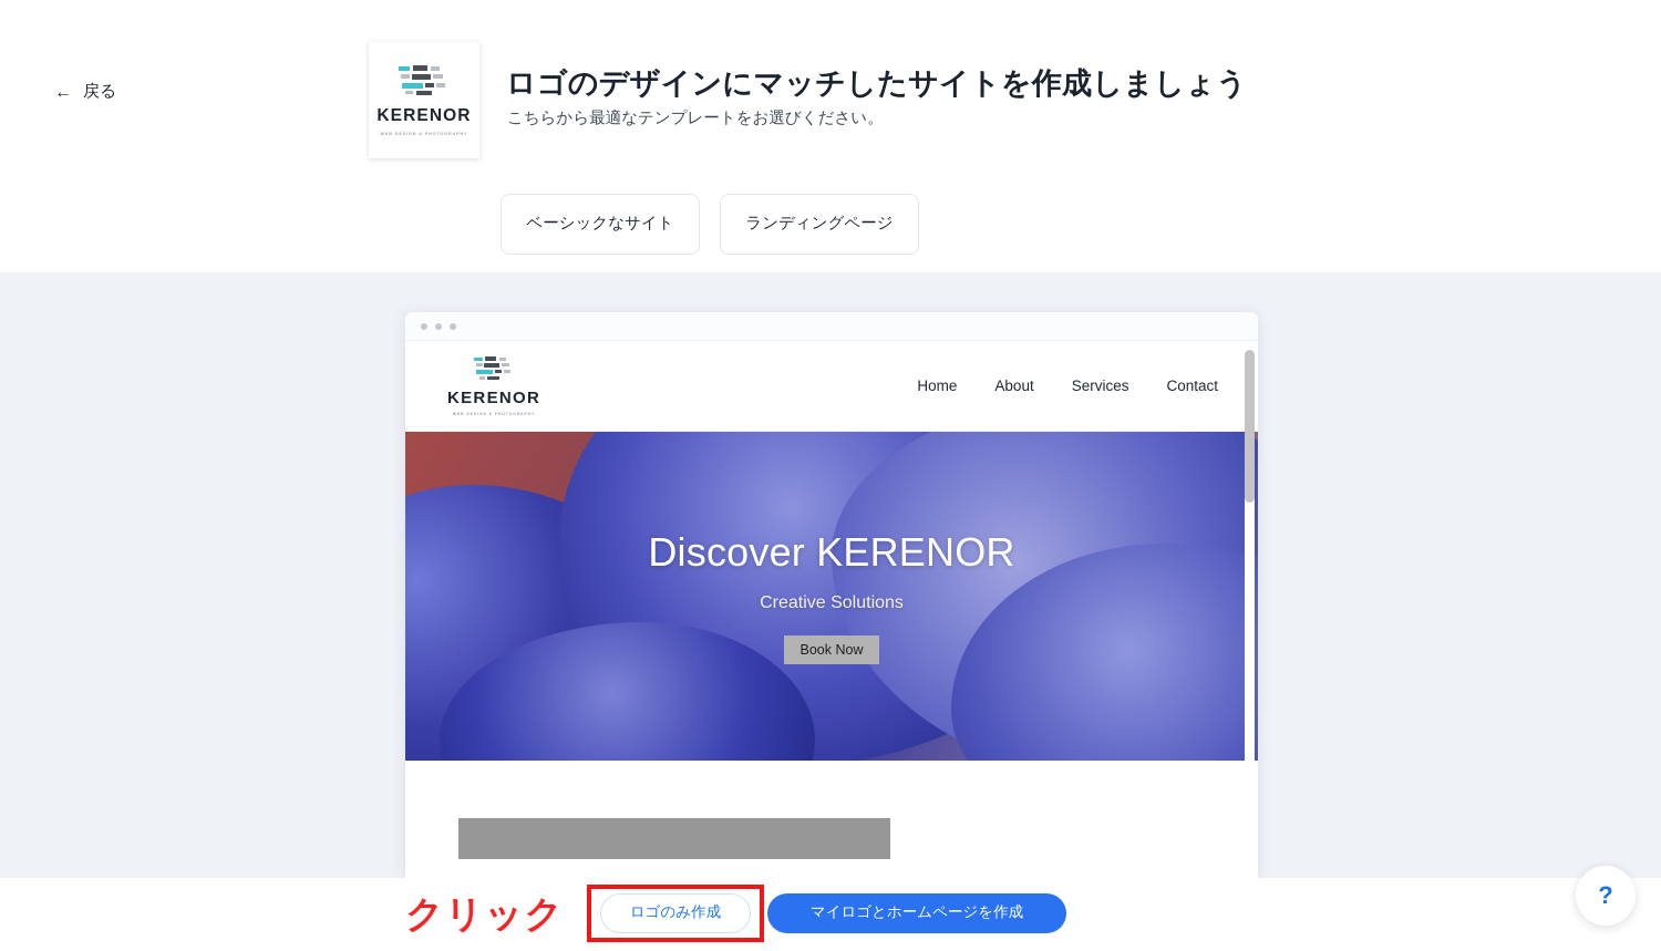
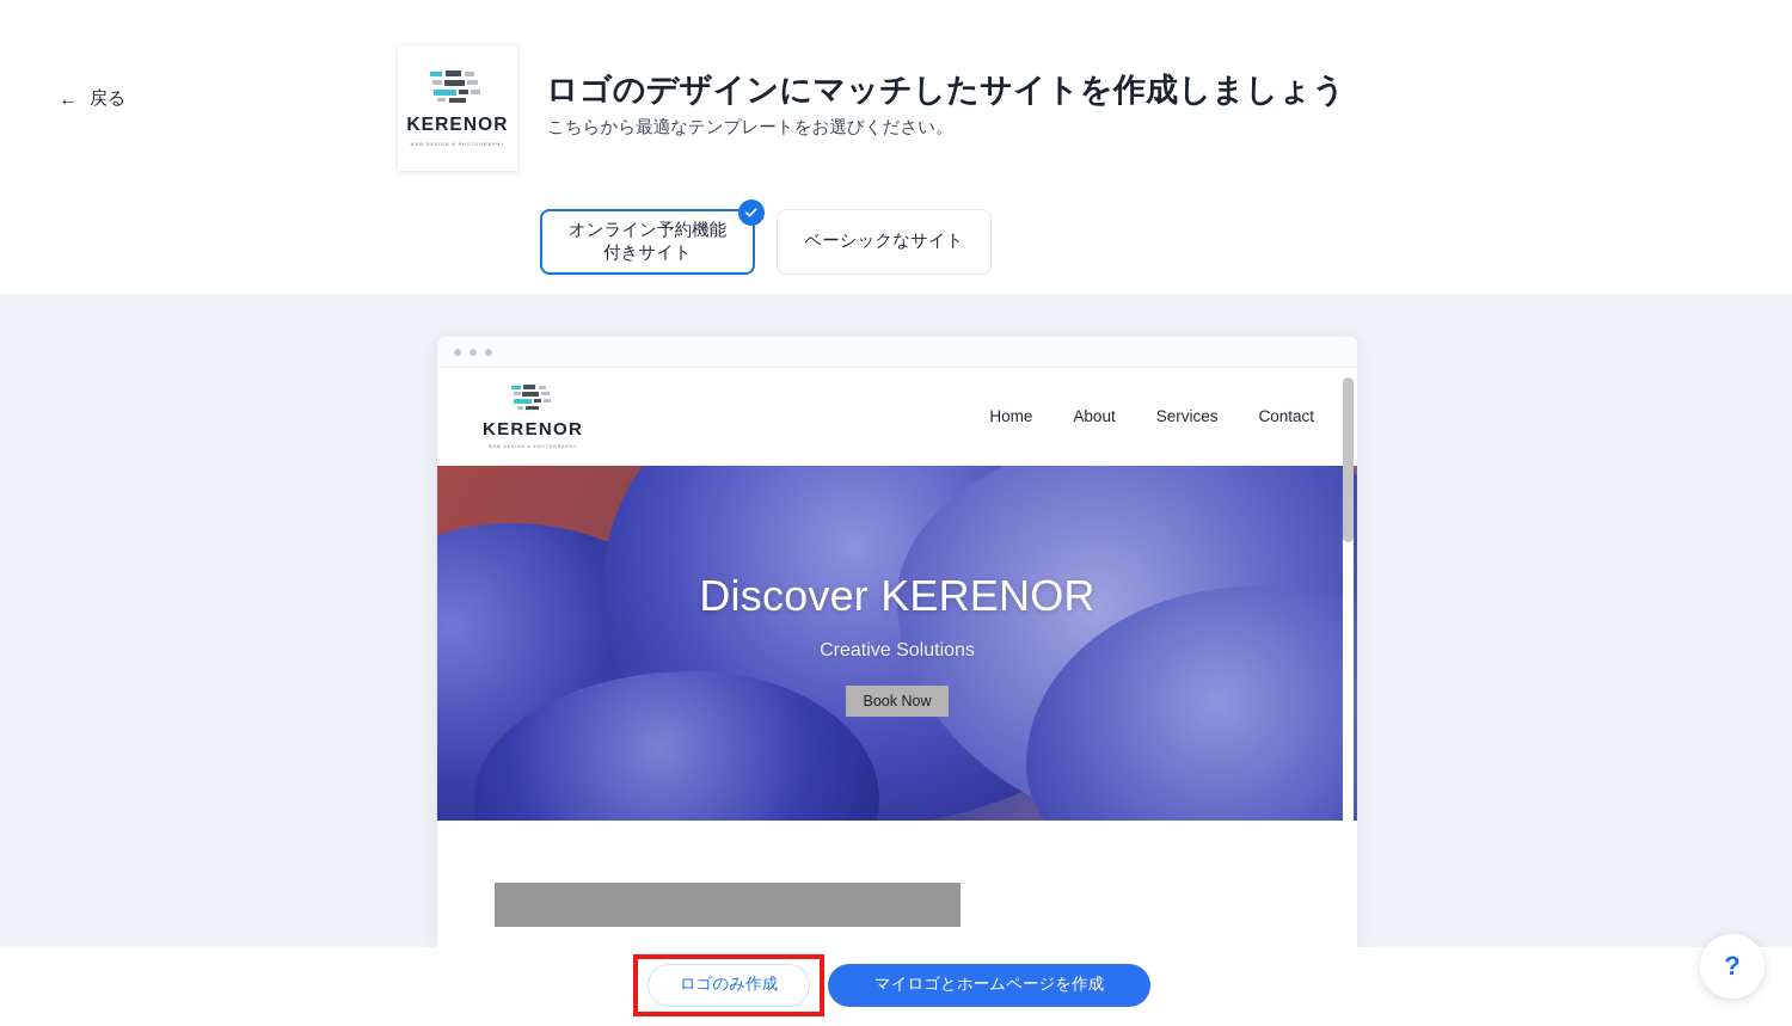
  ←
  戻る
  KERENOR
  ロゴのデザインにマッチしたサイトを作成しましょう
  こちらから最適なテンプレートをお選びください。
+ オンライン予約機能
+ 付きサイト
  ベーシックなサイト
- ランディングページ
  KERENOR
  Home
  About
  Services
  Contact
  Discover KERENOR
  Creative Solutions
  Book Now
- クリック
  ロゴのみ作成
  マイロゴとホームページを作成
  ?
